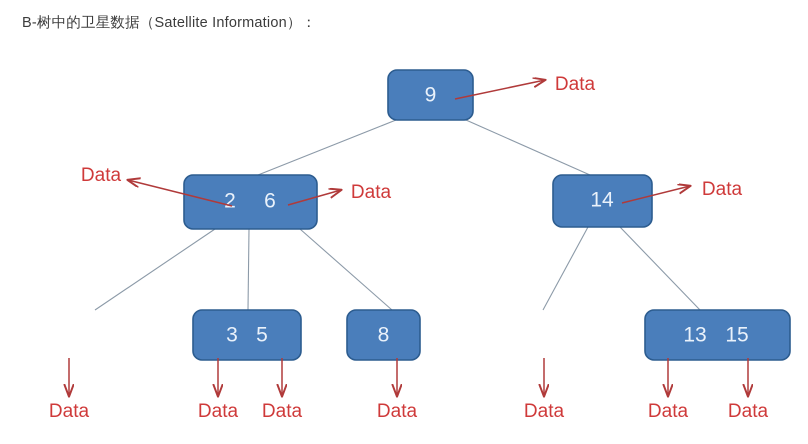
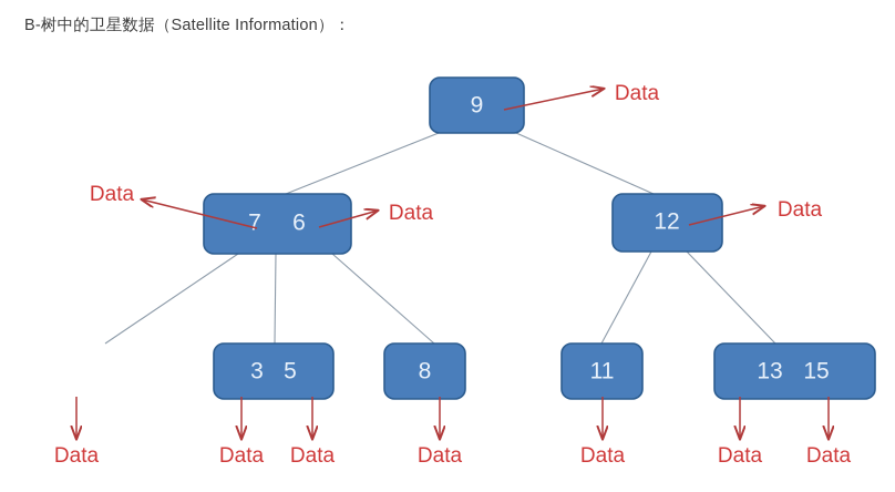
  B-树中的卫星数据（Satellite Information）：
  9
- 2
+ 7
  6
- 14
+ 12
  3
  5
  8
+ 11
  13
  15
  Data
  Data
  Data
  Data
  Data
  Data
  Data
  Data
  Data
  Data
  Data
